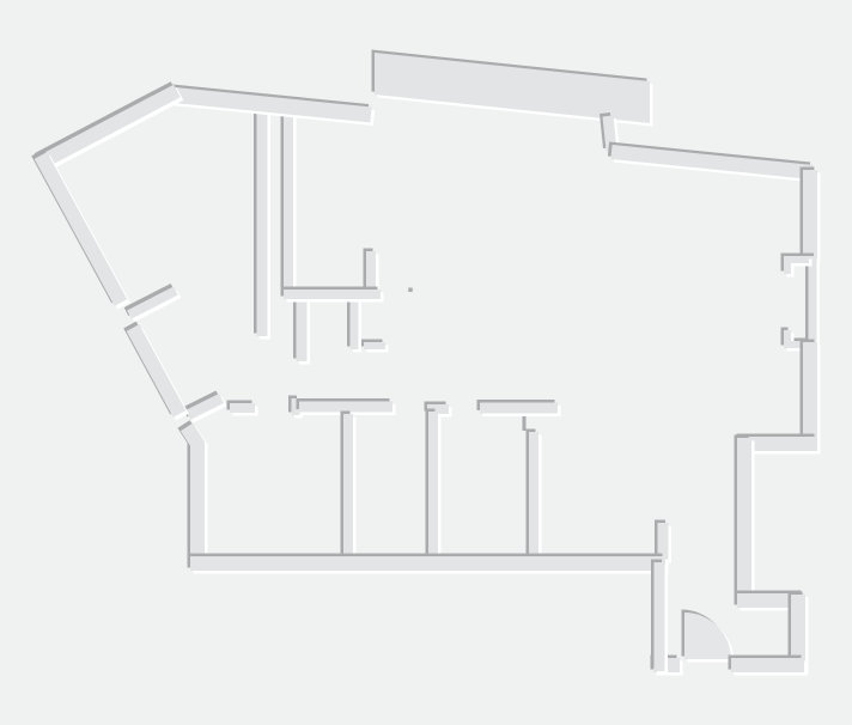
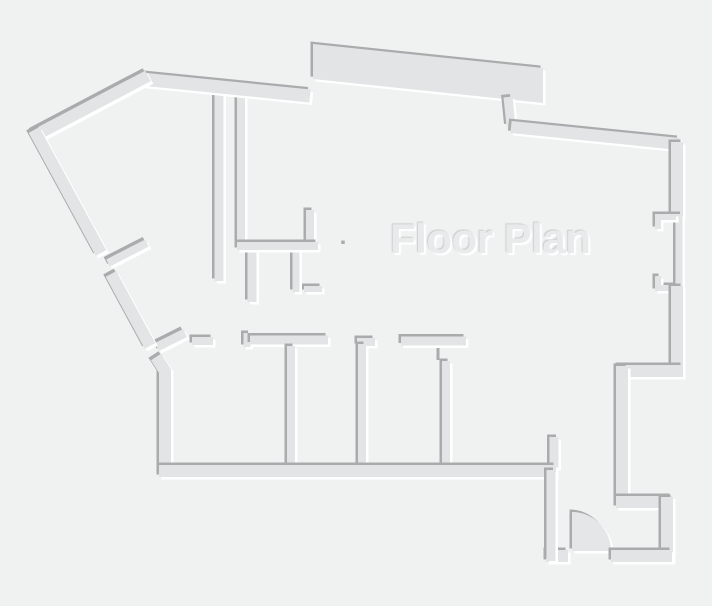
+ Floor Plan
